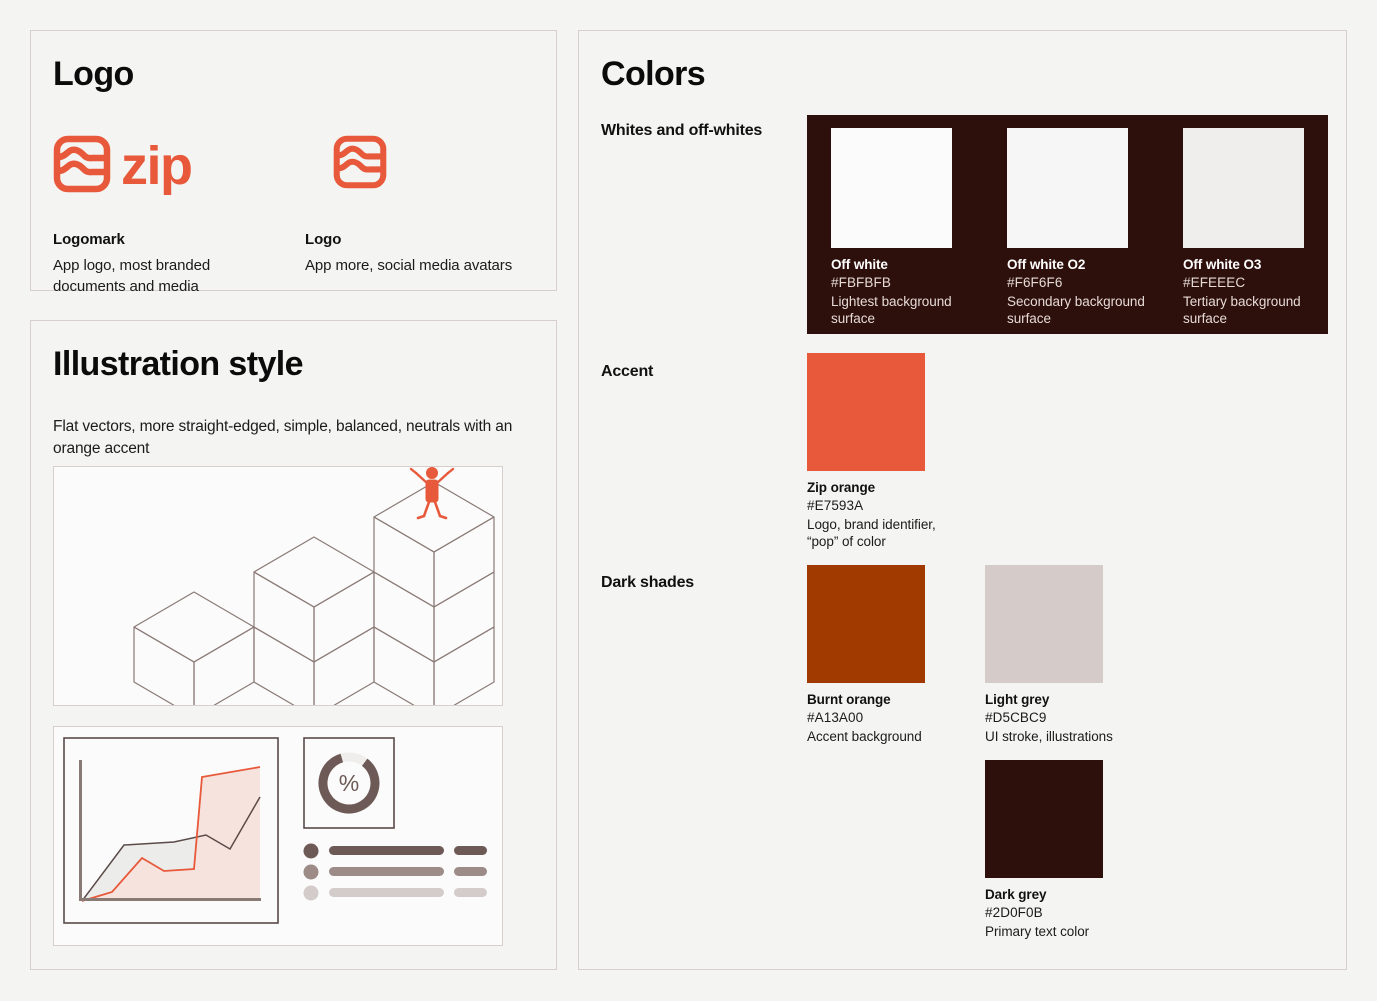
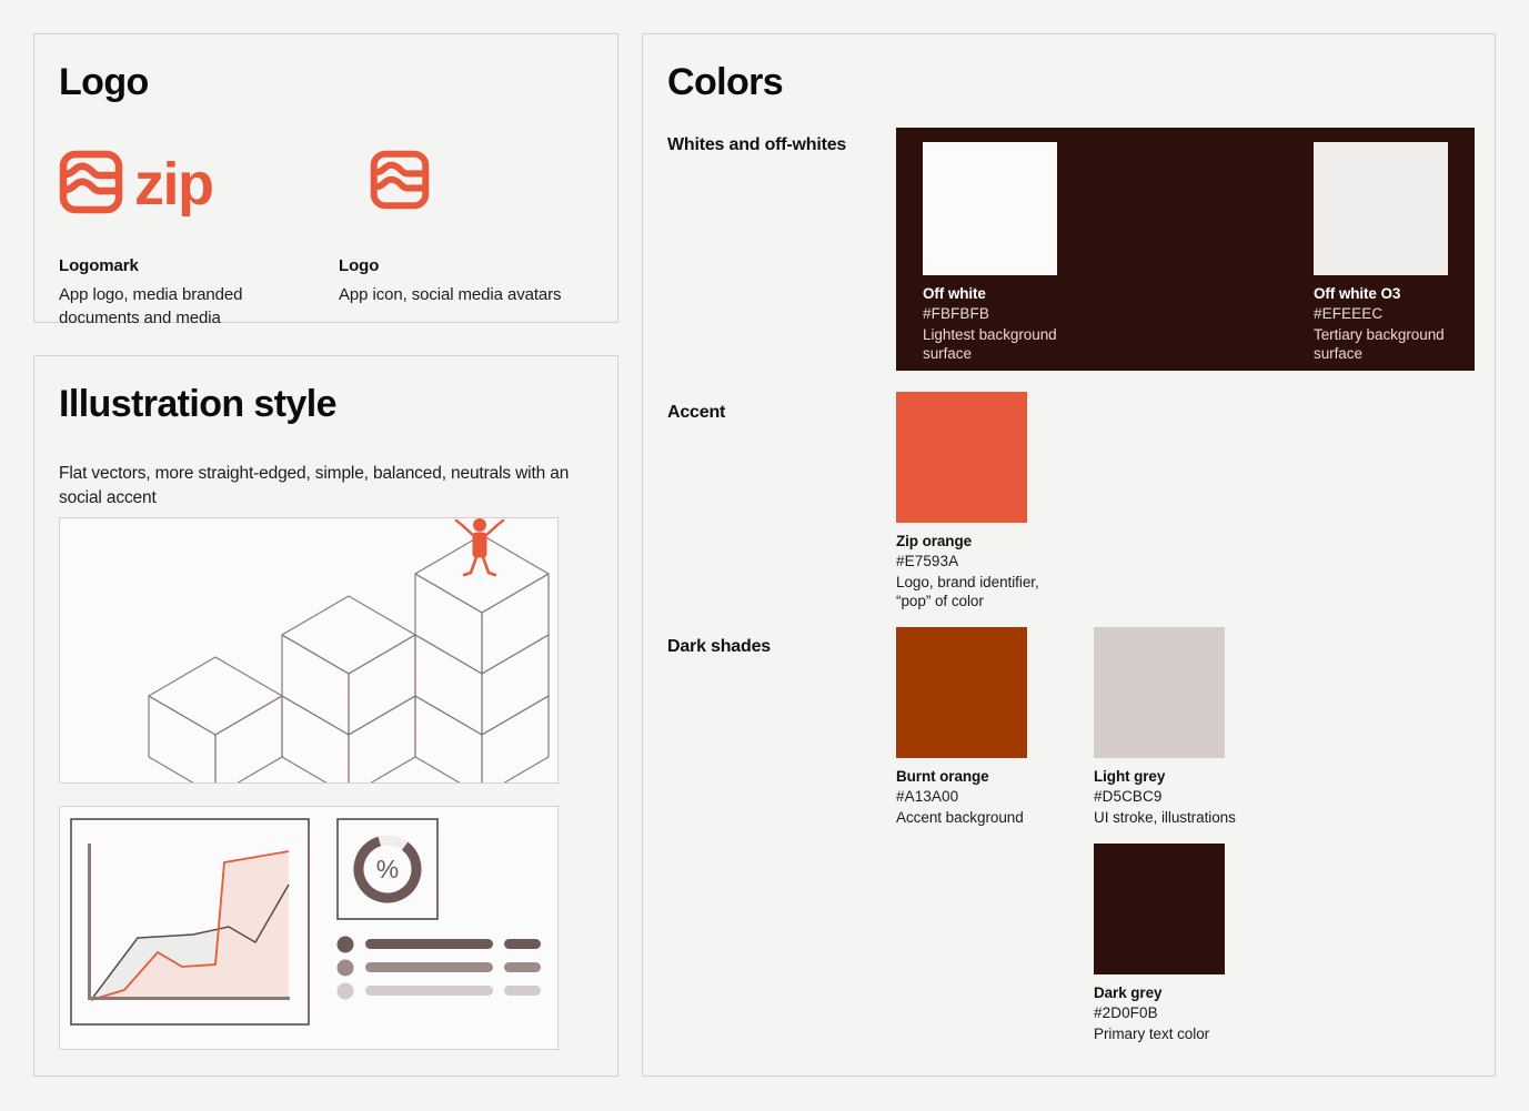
  Logo
  zip
  Logomark
- App logo, most branded documents and media
+ App logo, media branded documents and media
  Logo
- App more, social media avatars
+ App icon, social media avatars
  Illustration style
- Flat vectors, more straight-edged, simple, balanced, neutrals with an orange accent
+ Flat vectors, more straight-edged, simple, balanced, neutrals with an social accent
  %
  Colors
  Whites and off-whites
  Off white
  #FBFBFB
  Lightest background surface
- Off white O2
- #F6F6F6
- Secondary background surface
  Off white O3
  #EFEEEC
  Tertiary background surface
  Accent
  Zip orange
  #E7593A
  Logo, brand identifier, “pop” of color
  Dark shades
  Burnt orange
  #A13A00
  Accent background
  Light grey
  #D5CBC9
  UI stroke, illustrations
  Dark grey
  #2D0F0B
  Primary text color
